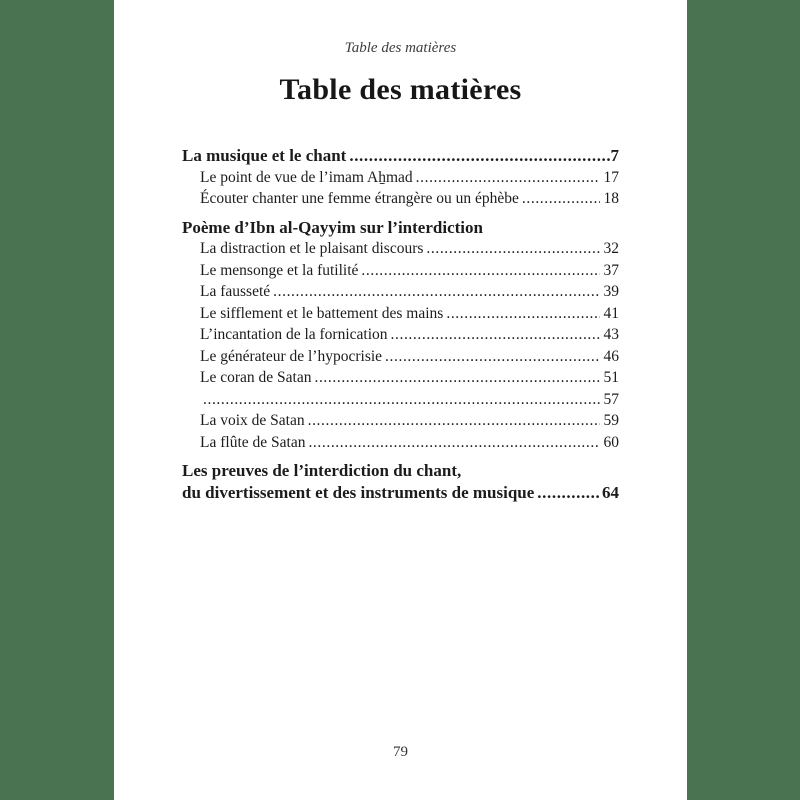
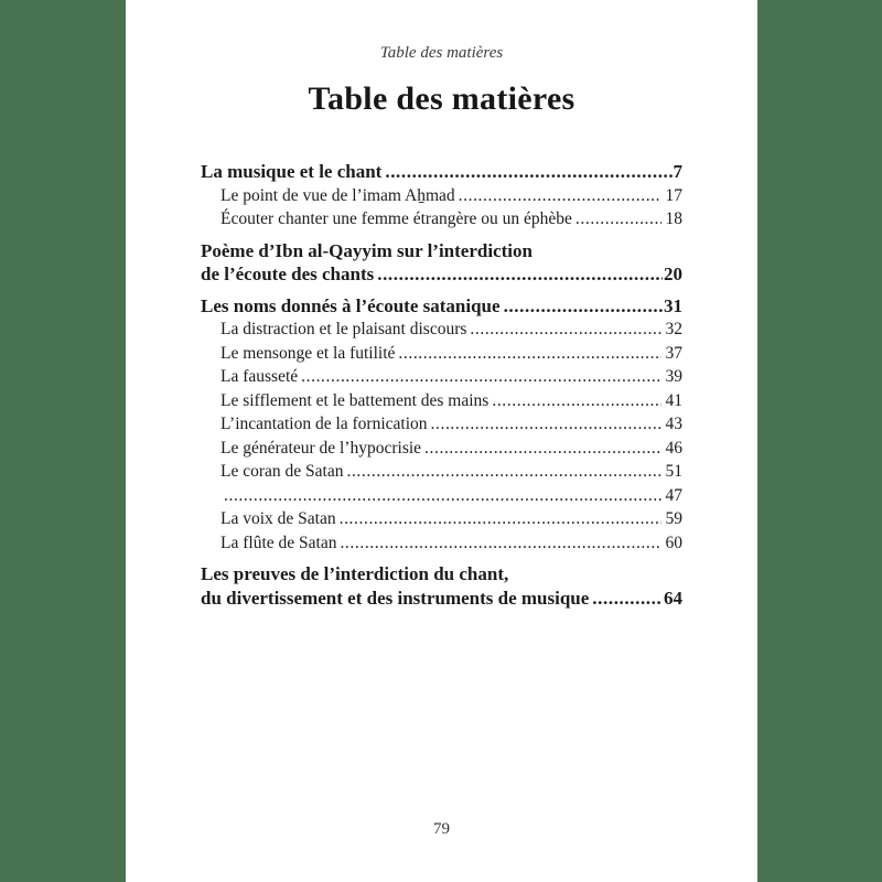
  Table des matières
  Table des matières
  La musique et le chant
  7
  Le point de vue de l’imam Aẖmad
  17
  Écouter chanter une femme étrangère ou un éphèbe
  18
  Poème d’Ibn al-Qayyim sur l’interdiction
+ de l’écoute des chants
+ 20
+ Les noms donnés à l’écoute satanique
+ 31
  La distraction et le plaisant discours
  32
  Le mensonge et la futilité
  37
  La fausseté
  39
  Le sifflement et le battement des mains
  41
  L’incantation de la fornication
  43
  Le générateur de l’hypocrisie
  46
  Le coran de Satan
  51
- 57
+ 47
  La voix de Satan
  59
  La flûte de Satan
  60
  Les preuves de l’interdiction du chant,
  du divertissement et des instruments de musique
  64
  79
